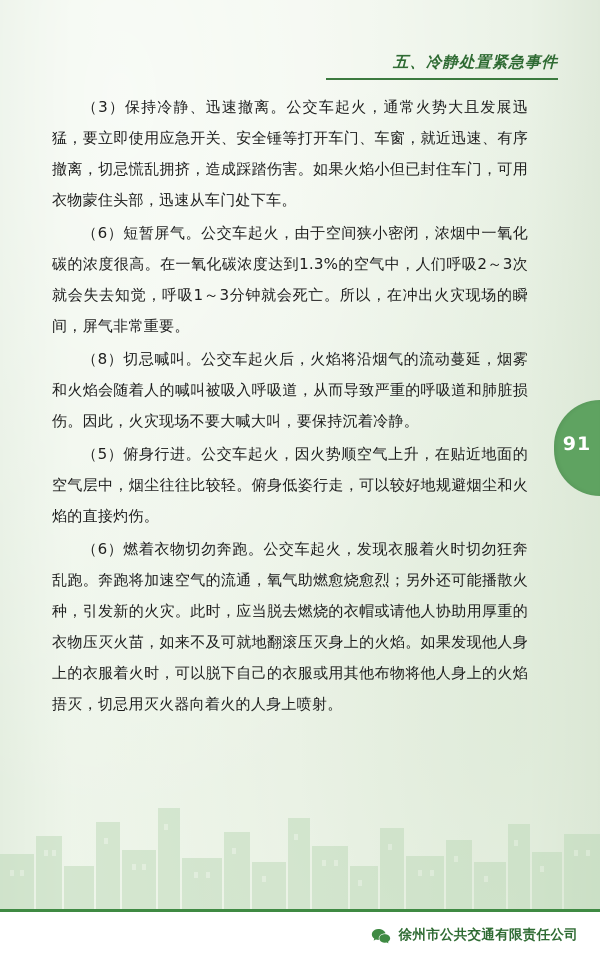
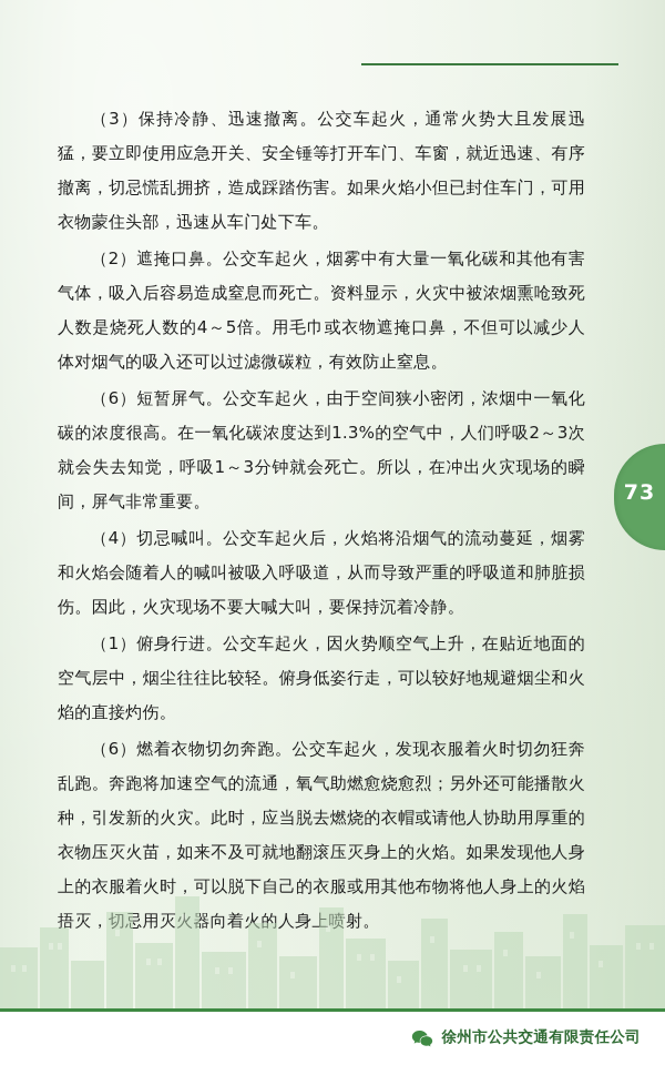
- 五、冷静处置紧急事件
- 91
+ 73
  （3）保持冷静、迅速撤离。公交车起火，通常火势大且发展迅猛，要立即使用应急开关、安全锤等打开车门、车窗，就近迅速、有序撤离，切忌慌乱拥挤，造成踩踏伤害。如果火焰小但已封住车门，可用衣物蒙住头部，迅速从车门处下车。
+ （2）遮掩口鼻。公交车起火，烟雾中有大量一氧化碳和其他有害气体，吸入后容易造成窒息而死亡。资料显示，火灾中被浓烟熏呛致死人数是烧死人数的4～5倍。用毛巾或衣物遮掩口鼻，不但可以减少人体对烟气的吸入还可以过滤微碳粒，有效防止窒息。
  （6）短暂屏气。公交车起火，由于空间狭小密闭，浓烟中一氧化碳的浓度很高。在一氧化碳浓度达到1.3%的空气中，人们呼吸2～3次就会失去知觉，呼吸1～3分钟就会死亡。所以，在冲出火灾现场的瞬间，屏气非常重要。
- （8）切忌喊叫。公交车起火后，火焰将沿烟气的流动蔓延，烟雾和火焰会随着人的喊叫被吸入呼吸道，从而导致严重的呼吸道和肺脏损伤。因此，火灾现场不要大喊大叫，要保持沉着冷静。
+ （4）切忌喊叫。公交车起火后，火焰将沿烟气的流动蔓延，烟雾和火焰会随着人的喊叫被吸入呼吸道，从而导致严重的呼吸道和肺脏损伤。因此，火灾现场不要大喊大叫，要保持沉着冷静。
- （5）俯身行进。公交车起火，因火势顺空气上升，在贴近地面的空气层中，烟尘往往比较轻。俯身低姿行走，可以较好地规避烟尘和火焰的直接灼伤。
+ （1）俯身行进。公交车起火，因火势顺空气上升，在贴近地面的空气层中，烟尘往往比较轻。俯身低姿行走，可以较好地规避烟尘和火焰的直接灼伤。
  （6）燃着衣物切勿奔跑。公交车起火，发现衣服着火时切勿狂奔乱跑。奔跑将加速空气的流通，氧气助燃愈烧愈烈；另外还可能播散火种，引发新的火灾。此时，应当脱去燃烧的衣帽或请他人协助用厚重的衣物压灭火苗，如来不及可就地翻滚压灭身上的火焰。如果发现他人身上的衣服着火时，可以脱下自己的衣服或用其他布物将他人身上的火焰捂灭，切忌用灭火器向着火的人身上喷射。
  徐州市公共交通有限责任公司
